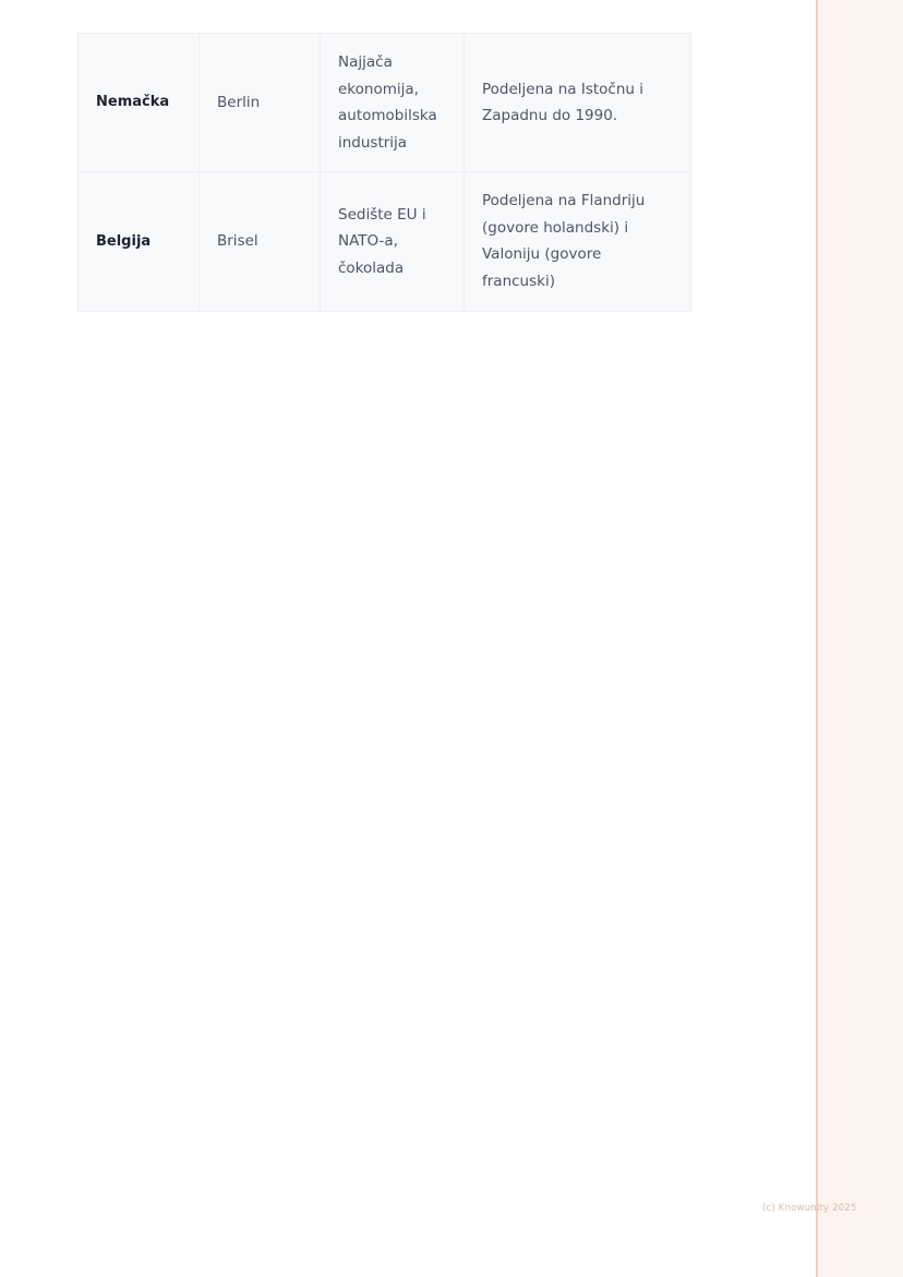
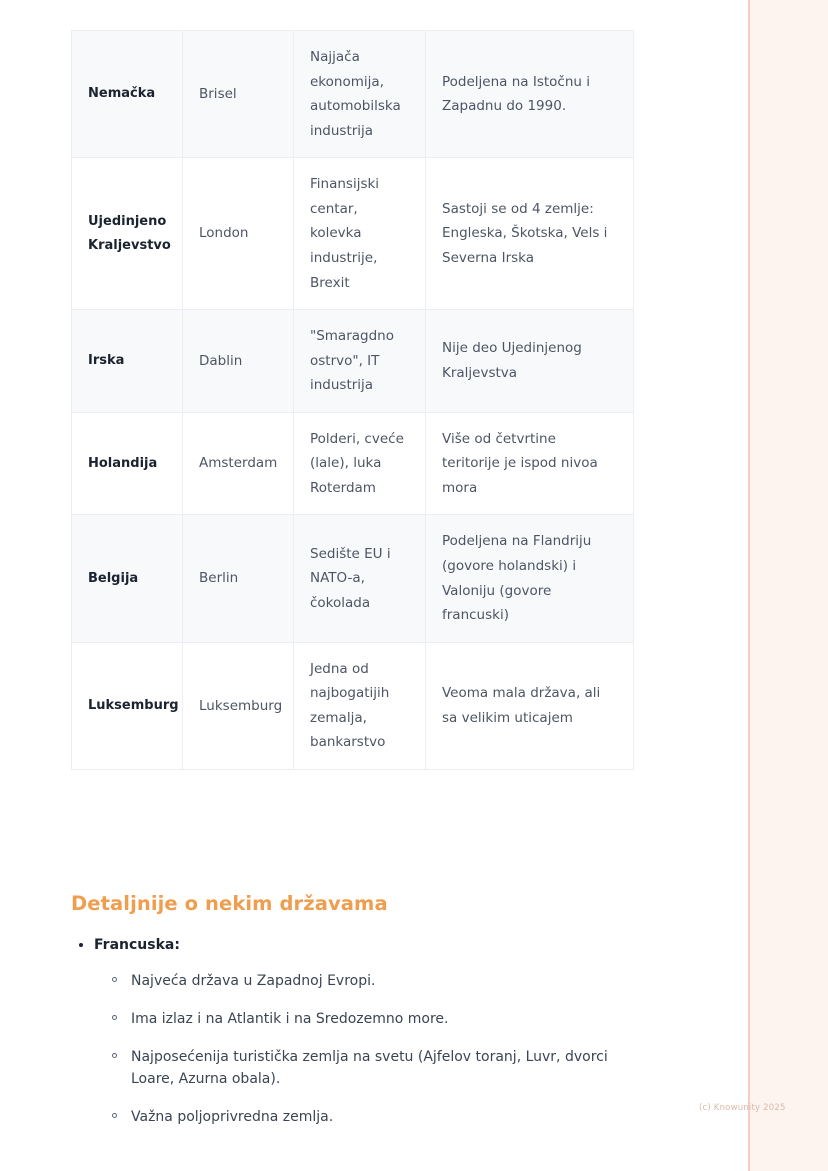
- Nemačka	Berlin	Najjača ekonomija, automobilska industrija	Podeljena na Istočnu i Zapadnu do 1990.
+ Nemačka	Brisel	Najjača ekonomija, automobilska industrija	Podeljena na Istočnu i Zapadnu do 1990.
+ Ujedinjeno Kraljevstvo	London	Finansijski centar, kolevka industrije, Brexit	Sastoji se od 4 zemlje: Engleska, Škotska, Vels i Severna Irska
+ Irska	Dablin	"Smaragdno ostrvo", IT industrija	Nije deo Ujedinjenog Kraljevstva
+ Holandija	Amsterdam	Polderi, cveće (lale), luka Roterdam	Više od četvrtine teritorije je ispod nivoa mora
- Belgija	Brisel	Sedište EU i NATO-a, čokolada	Podeljena na Flandriju (govore holandski) i Valoniju (govore francuski)
+ Belgija	Berlin	Sedište EU i NATO-a, čokolada	Podeljena na Flandriju (govore holandski) i Valoniju (govore francuski)
+ Luksemburg	Luksemburg	Jedna od najbogatijih zemalja, bankarstvo	Veoma mala država, ali sa velikim uticajem
+ Detaljnije o nekim državama
+ Francuska:
+ Najveća država u Zapadnoj Evropi.
+ Ima izlaz i na Atlantik i na Sredozemno more.
+ Najposećenija turistička zemlja na svetu (Ajfelov toranj, Luvr, dvorci Loare, Azurna obala).
+ Važna poljoprivredna zemlja.
  (c) Knowunity 2025
